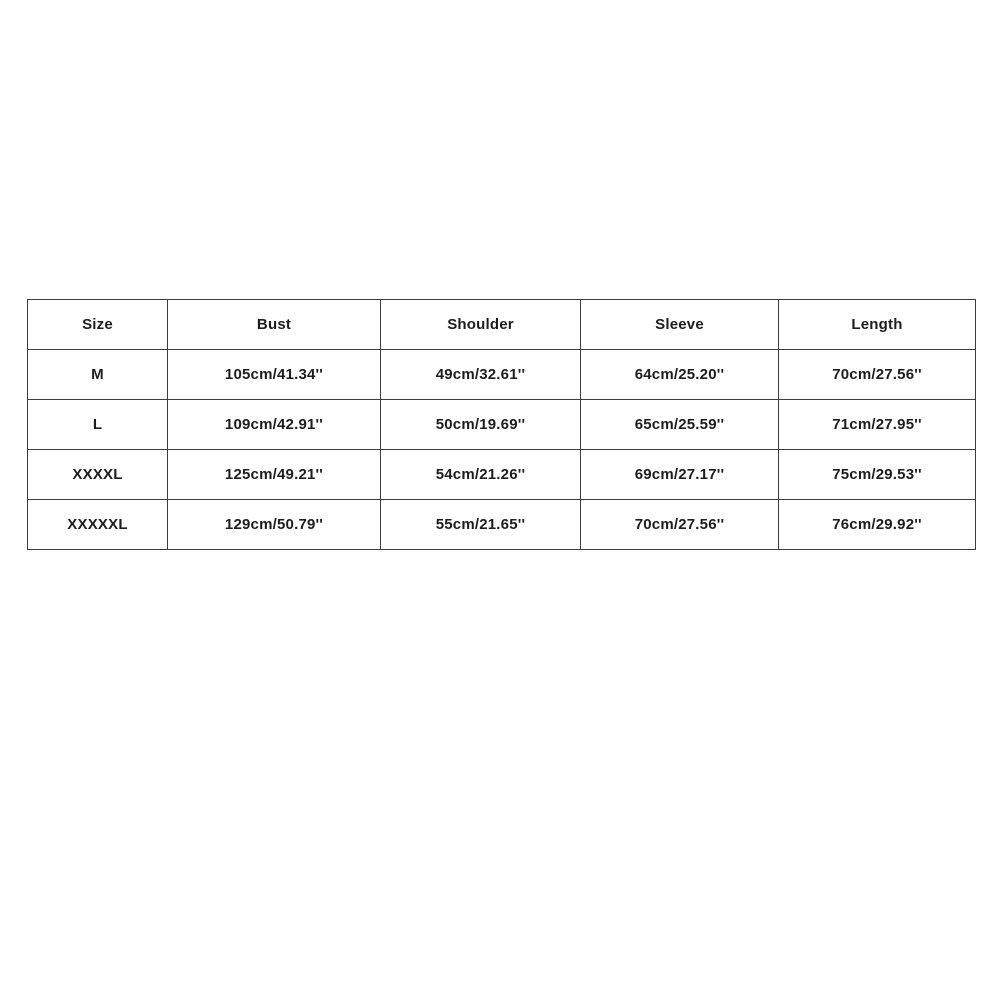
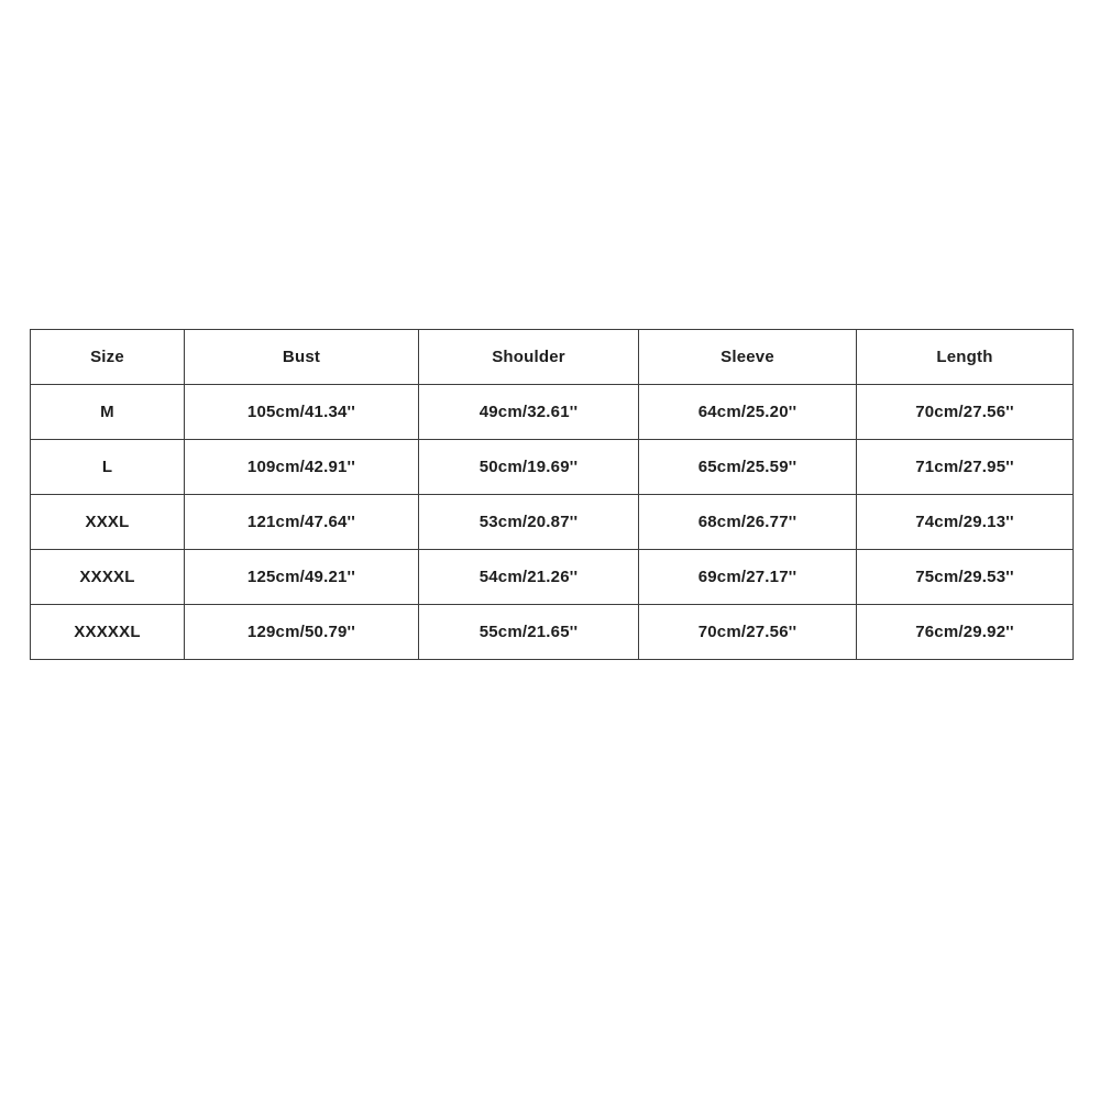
  Size	Bust	Shoulder	Sleeve	Length
  M	105cm/41.34''	49cm/32.61''	64cm/25.20''	70cm/27.56''
  L	109cm/42.91''	50cm/19.69''	65cm/25.59''	71cm/27.95''
+ XXXL	121cm/47.64''	53cm/20.87''	68cm/26.77''	74cm/29.13''
  XXXXL	125cm/49.21''	54cm/21.26''	69cm/27.17''	75cm/29.53''
  XXXXXL	129cm/50.79''	55cm/21.65''	70cm/27.56''	76cm/29.92''
